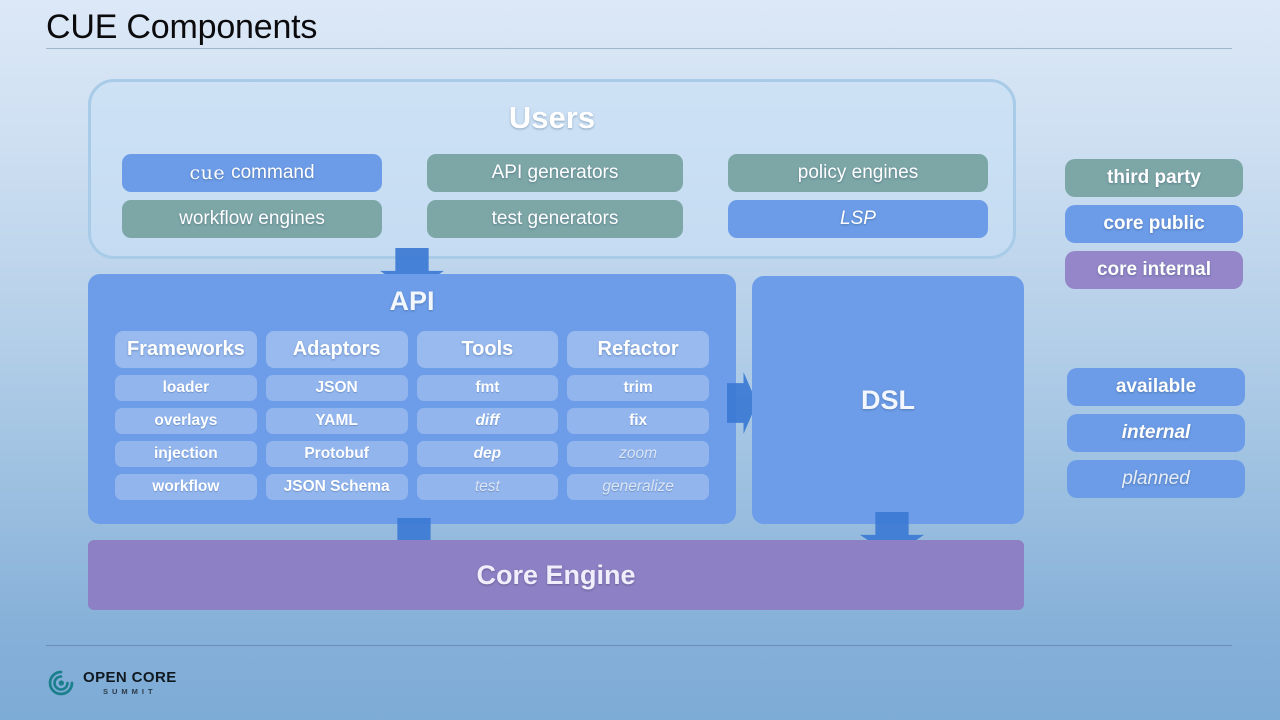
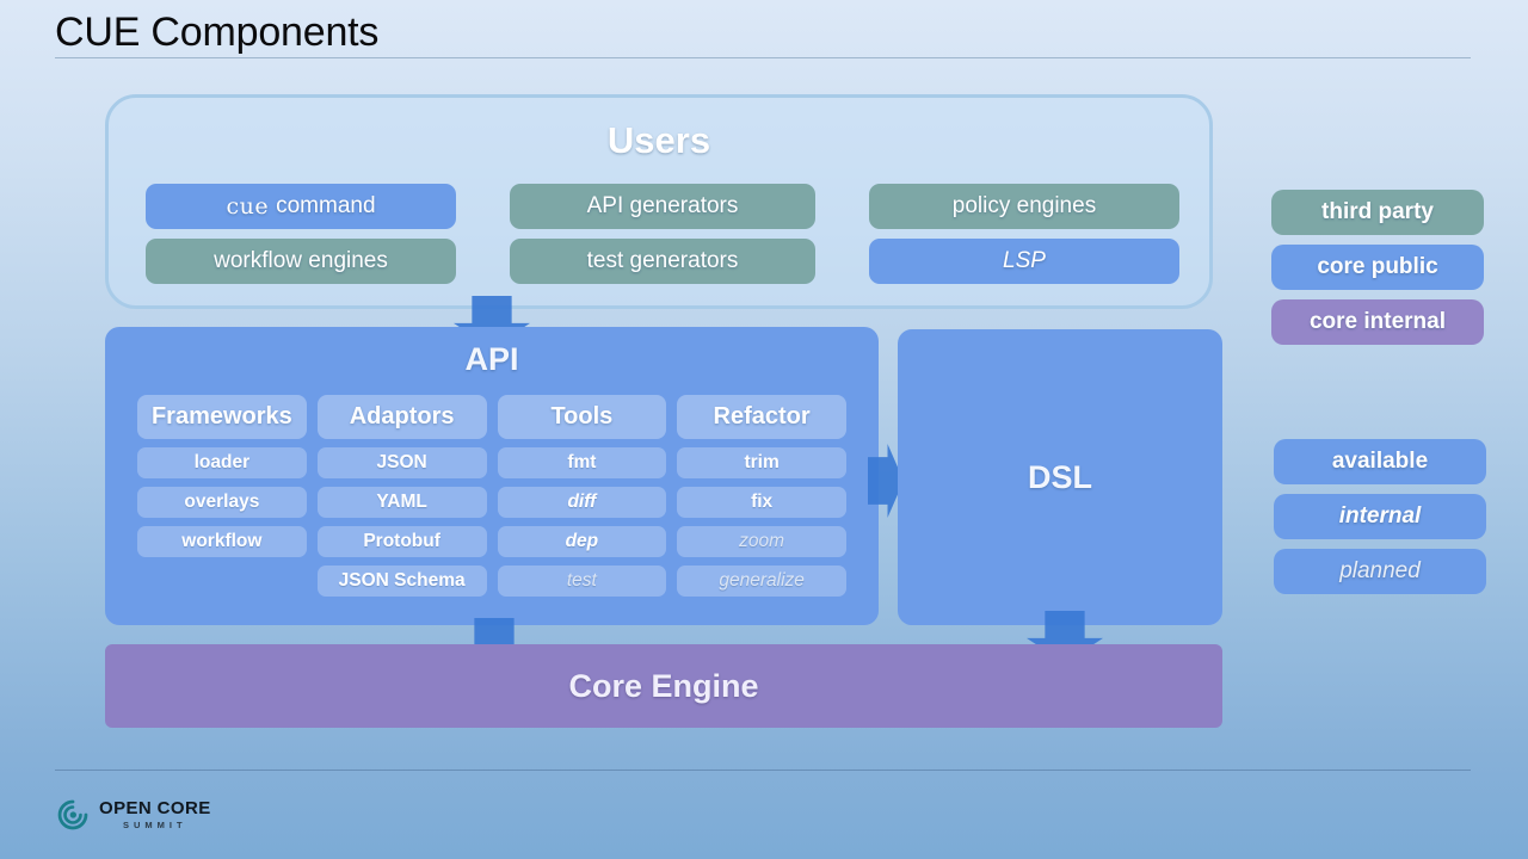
  CUE Components
  Users
  cue
  command
  API generators
  policy engines
  workflow engines
  test generators
  LSP
  API
  Frameworks
  loader
  overlays
- injection
  workflow
  Adaptors
  JSON
  YAML
  Protobuf
  JSON Schema
  Tools
  fmt
  diff
  dep
  test
  Refactor
  trim
  fix
  zoom
  generalize
  DSL
  Core Engine
  third party
  core public
  core internal
  available
  internal
  planned
  OPEN CORE
  SUMMIT
